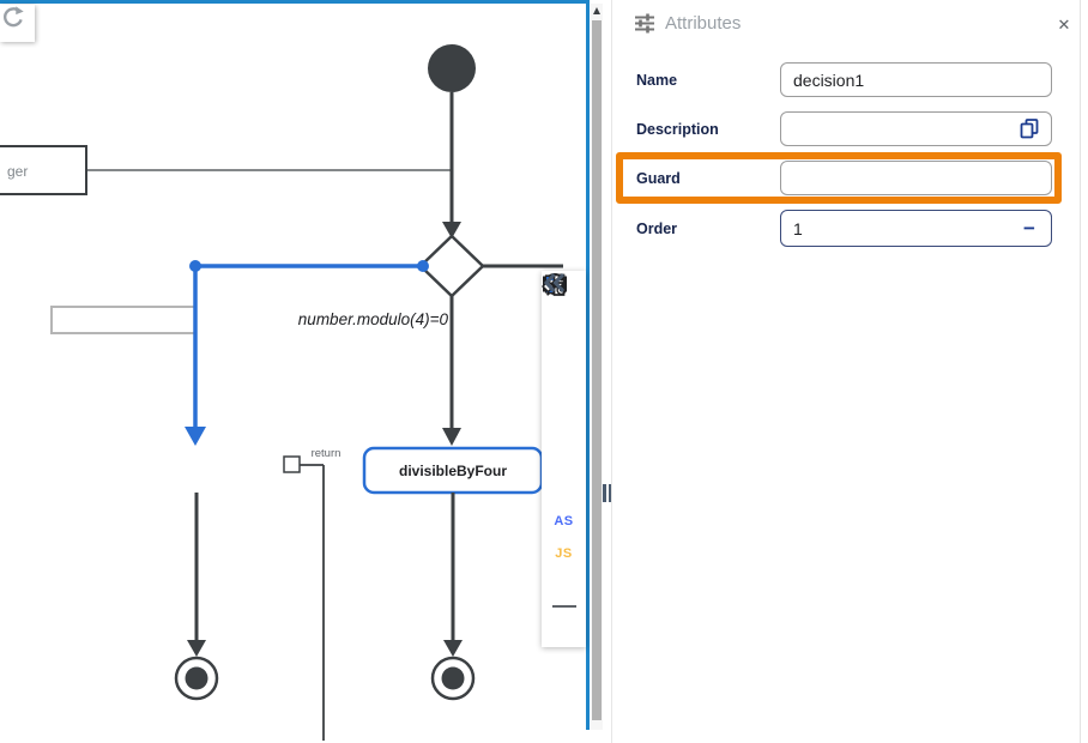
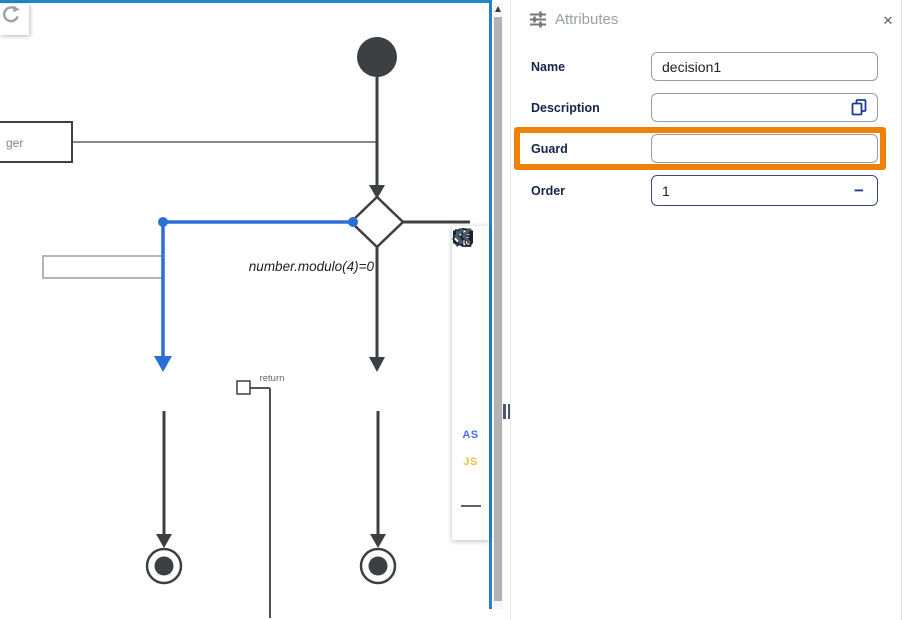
  ger
  number.modulo(4)=0
  return
- divisibleByFour
  AS
  JS
  Attributes
  ✕
  Name
  decision1
  Description
  Guard
  Order
  1
  −
